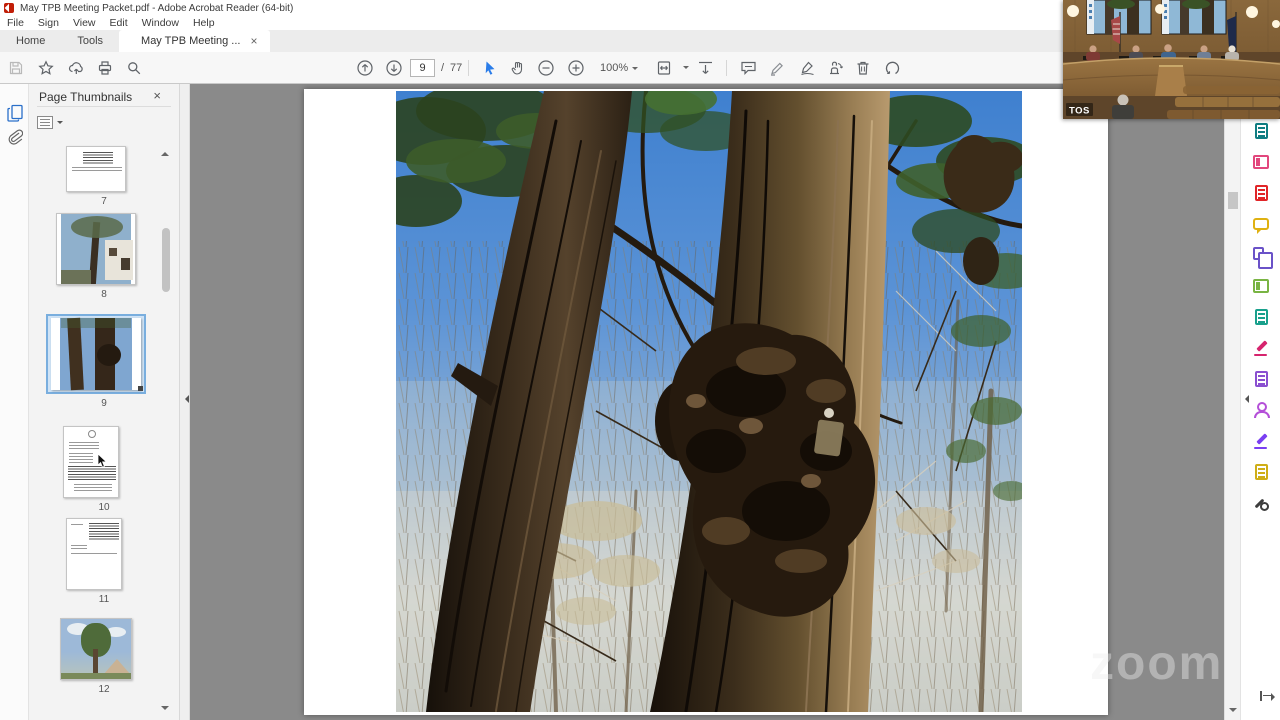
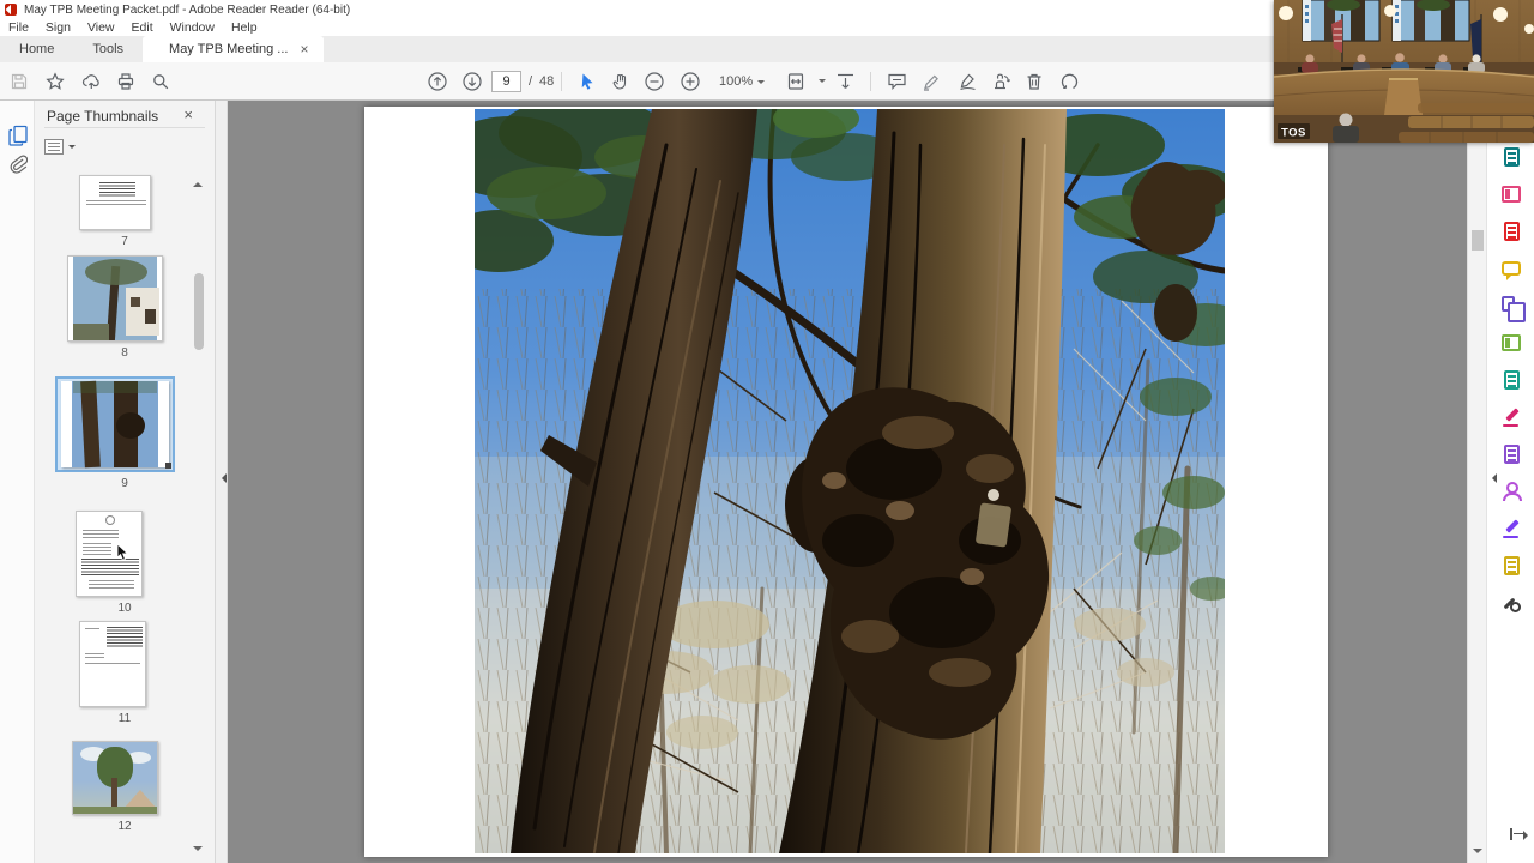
- May TPB Meeting Packet.pdf - Adobe Acrobat Reader (64-bit)
+ May TPB Meeting Packet.pdf - Adobe Reader Reader (64-bit)
  File
  Sign
  View
  Edit
  Window
  Help
  Home
  Tools
  May TPB Meeting ...
  ×
  9
  /
- 77
+ 48
  100%
  Page Thumbnails
  ×
  7
  8
  9
  10
  11
  12
- zoom
  TOS
